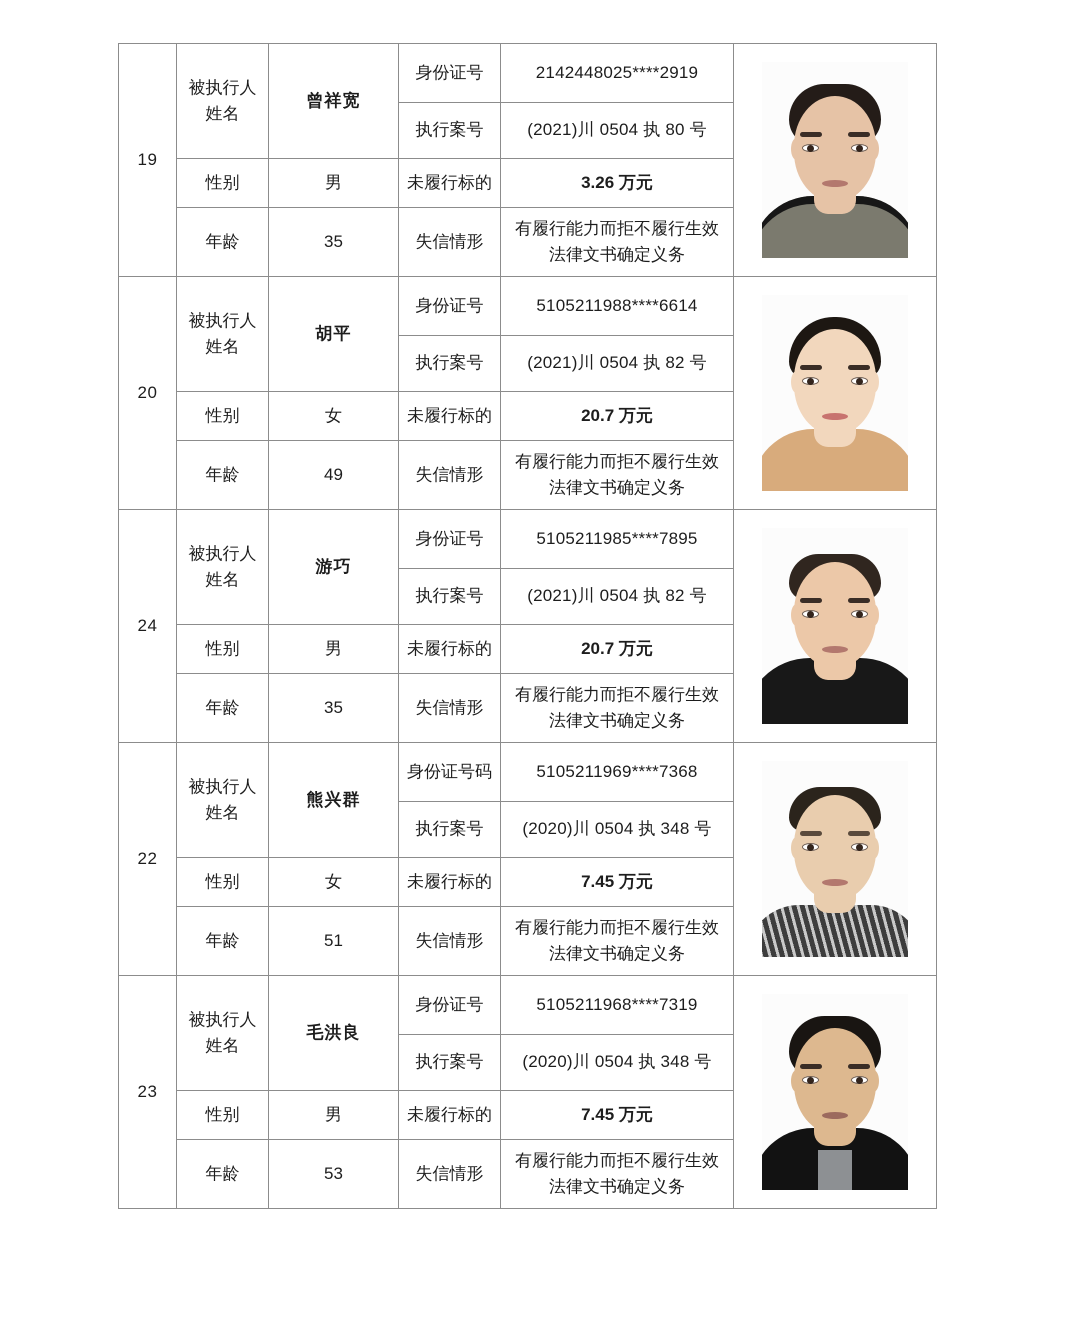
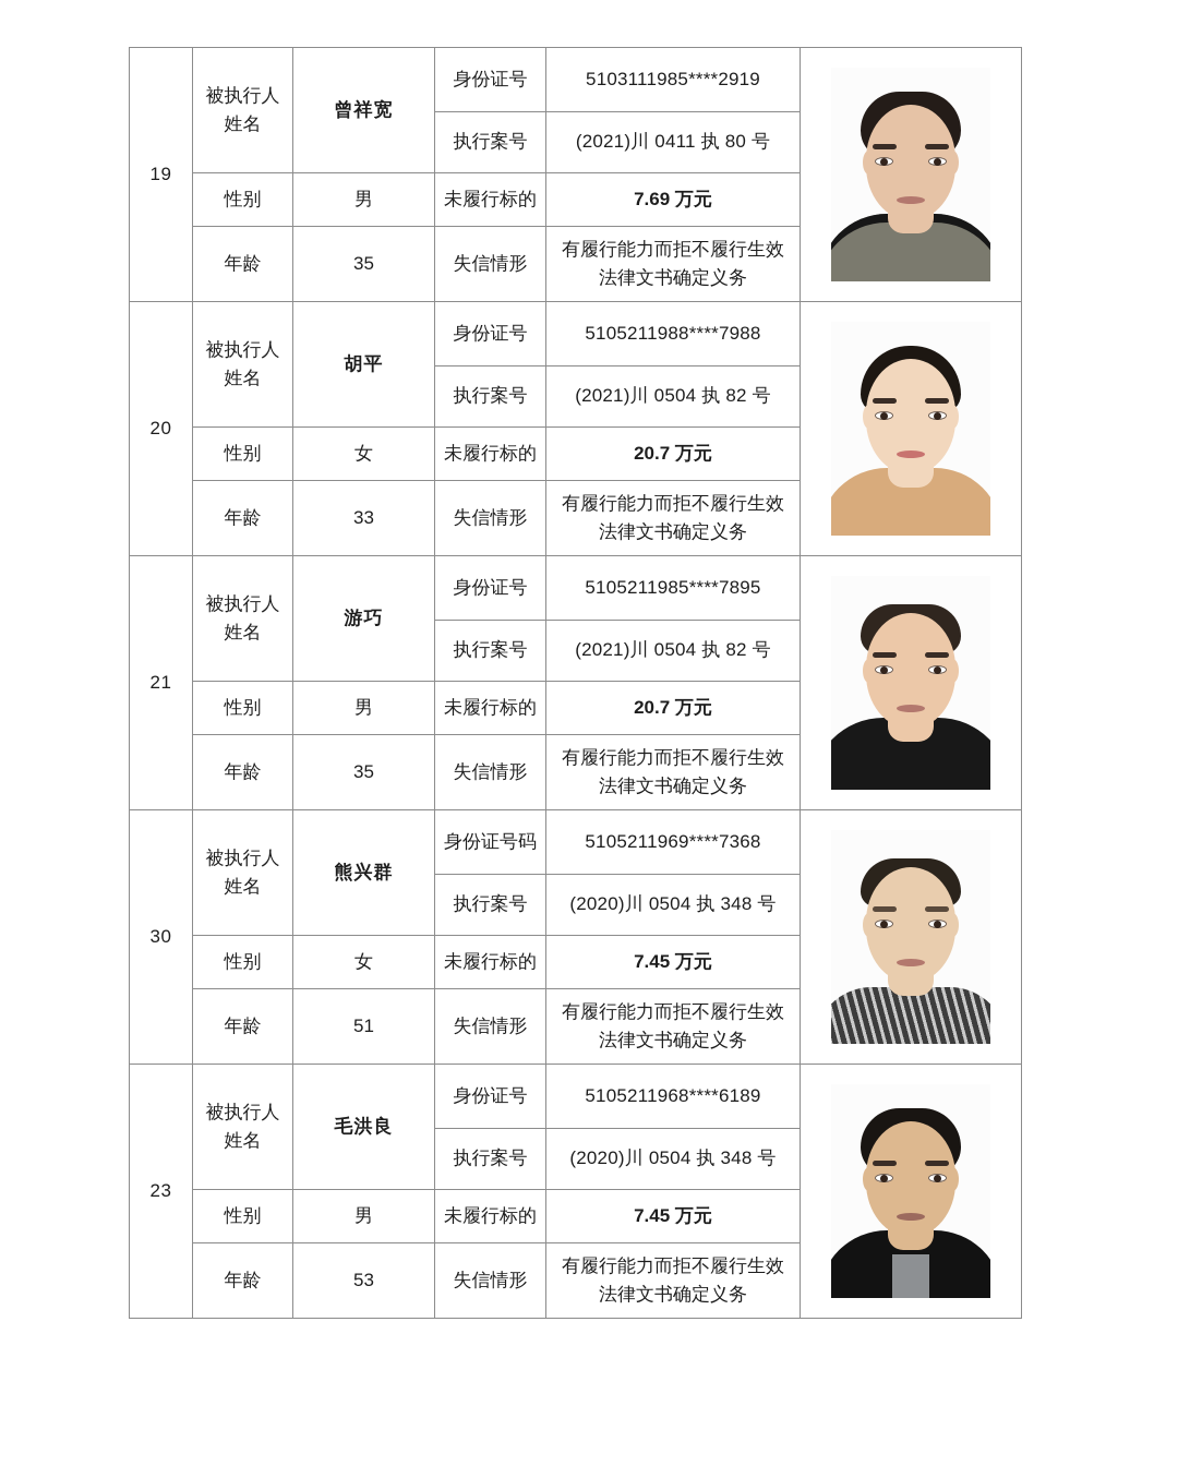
- 19	被执行人姓名	曾祥宽	身份证号	2142448025****2919
+ 19	被执行人姓名	曾祥宽	身份证号	5103111985****2919
- 执行案号	(2021)川 0504 执 80 号
+ 执行案号	(2021)川 0411 执 80 号
- 性别	男	未履行标的	3.26 万元
+ 性别	男	未履行标的	7.69 万元
  年龄	35	失信情形	有履行能力而拒不履行生效 法律文书确定义务
- 20	被执行人姓名	胡平	身份证号	5105211988****6614
+ 20	被执行人姓名	胡平	身份证号	5105211988****7988
  执行案号	(2021)川 0504 执 82 号
  性别	女	未履行标的	20.7 万元
- 年龄	49	失信情形	有履行能力而拒不履行生效 法律文书确定义务
+ 年龄	33	失信情形	有履行能力而拒不履行生效 法律文书确定义务
- 24	被执行人姓名	游巧	身份证号	5105211985****7895
+ 21	被执行人姓名	游巧	身份证号	5105211985****7895
  执行案号	(2021)川 0504 执 82 号
  性别	男	未履行标的	20.7 万元
  年龄	35	失信情形	有履行能力而拒不履行生效 法律文书确定义务
- 22	被执行人姓名	熊兴群	身份证号码	5105211969****7368
+ 30	被执行人姓名	熊兴群	身份证号码	5105211969****7368
  执行案号	(2020)川 0504 执 348 号
  性别	女	未履行标的	7.45 万元
  年龄	51	失信情形	有履行能力而拒不履行生效 法律文书确定义务
- 23	被执行人姓名	毛洪良	身份证号	5105211968****7319
+ 23	被执行人姓名	毛洪良	身份证号	5105211968****6189
  执行案号	(2020)川 0504 执 348 号
  性别	男	未履行标的	7.45 万元
  年龄	53	失信情形	有履行能力而拒不履行生效 法律文书确定义务
